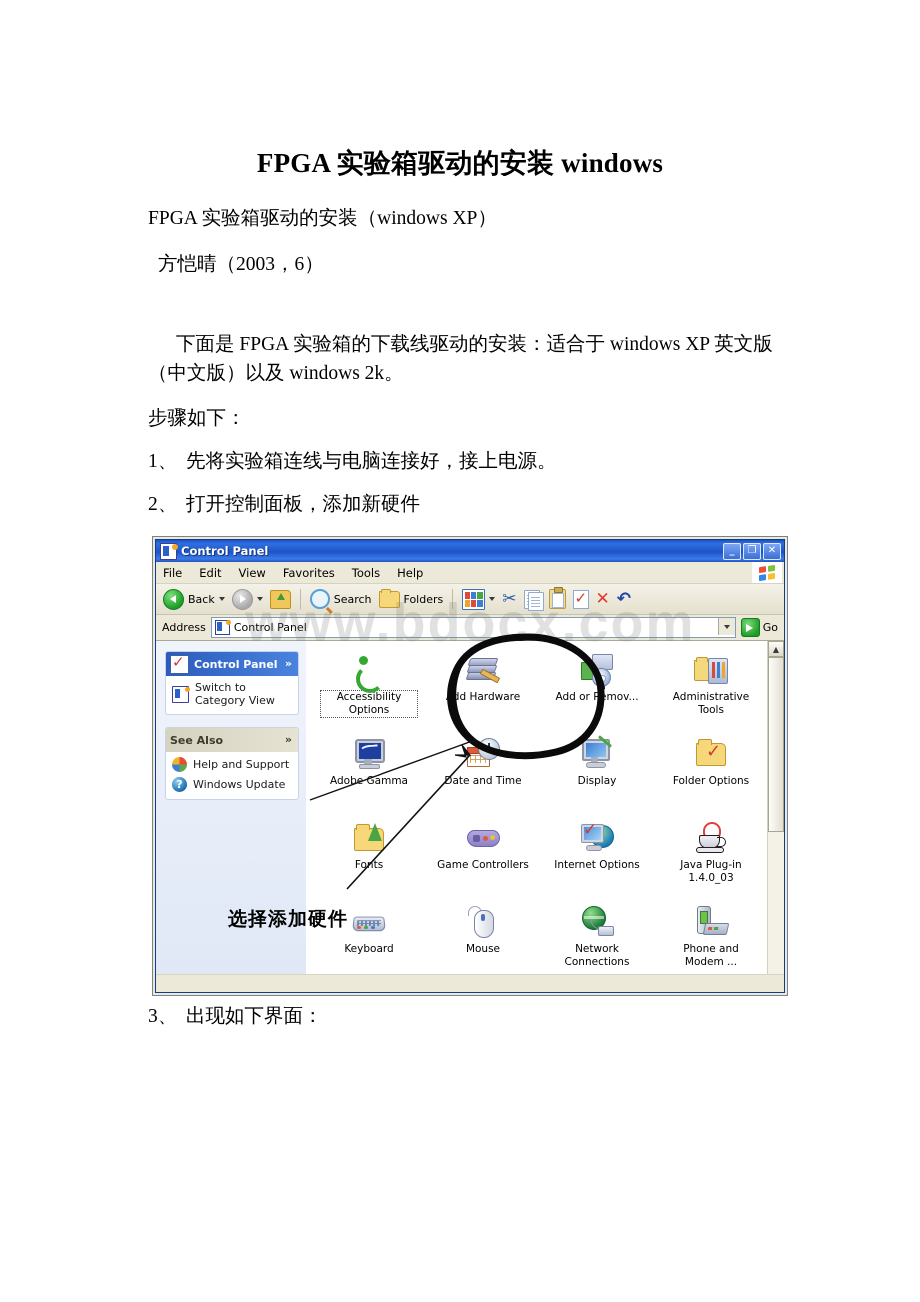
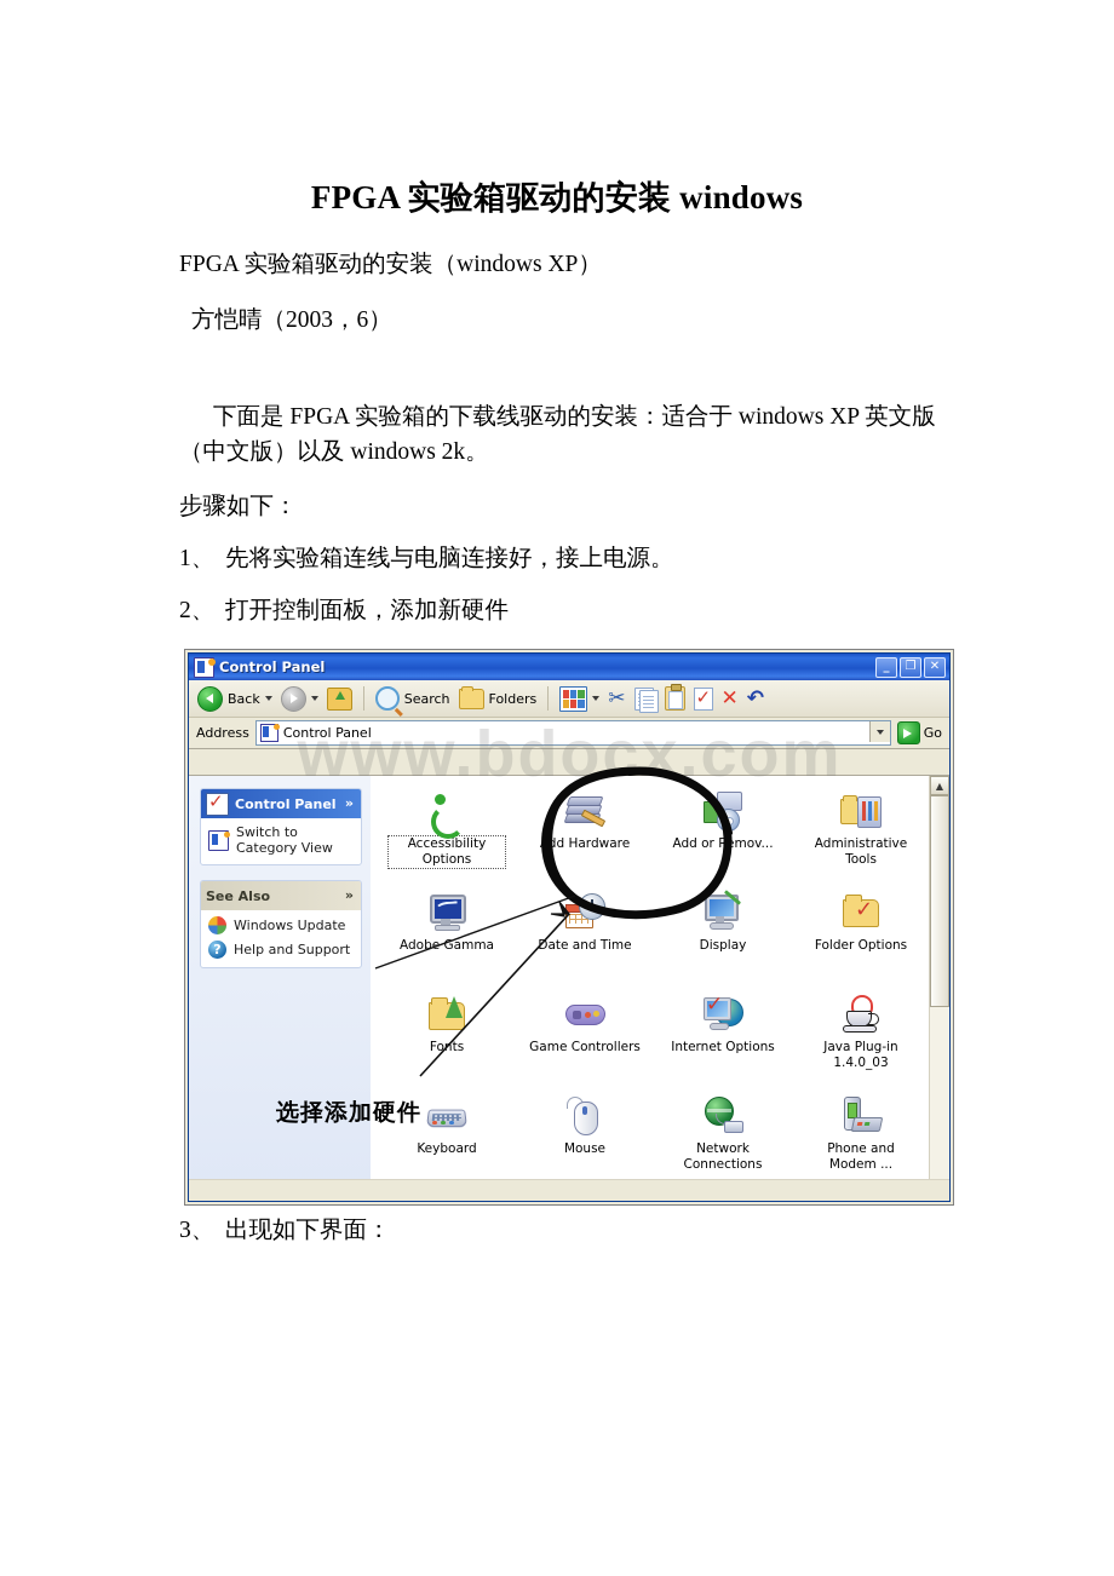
  FPGA 实验箱驱动的安装 windows
  FPGA 实验箱驱动的安装（windows XP）
  方恺晴（2003，6）
  下面是 FPGA 实验箱的下载线驱动的安装：适合于 windows XP 英文版（中文版）以及 windows 2k。
  步骤如下：
  1、 先将实验箱连线与电脑连接好，接上电源。
  2、 打开控制面板，添加新硬件
  3、 出现如下界面：
  Control Panel
  _
  ❐
  ✕
- File
- Edit
- View
- Favorites
- Tools
- Help
  Back
  Search
  Folders
  ✂
  ✕
  ↶
  Address
  Control Panel
  Go
  Control Panel
  »
  Switch to Category View
  See Also
  »
- Help and Support
+ Windows Update
  ?
- Windows Update
+ Help and Support
  Accessibility Options
  d Hardware
  Add or Rmov...
  Administrative Tools
  Adobe Gamma
  Date and Time
  Display
  ✓
  Folder Options
  Fonts
  Game Controllers
  ✓
  Internet Options
  Java Plug-in 1.4.0_03
  Keyboard
  Mouse
  Network Connections
  Phone and Modem ...
  ▲
  www.bdocx.com
  选择添加硬件
